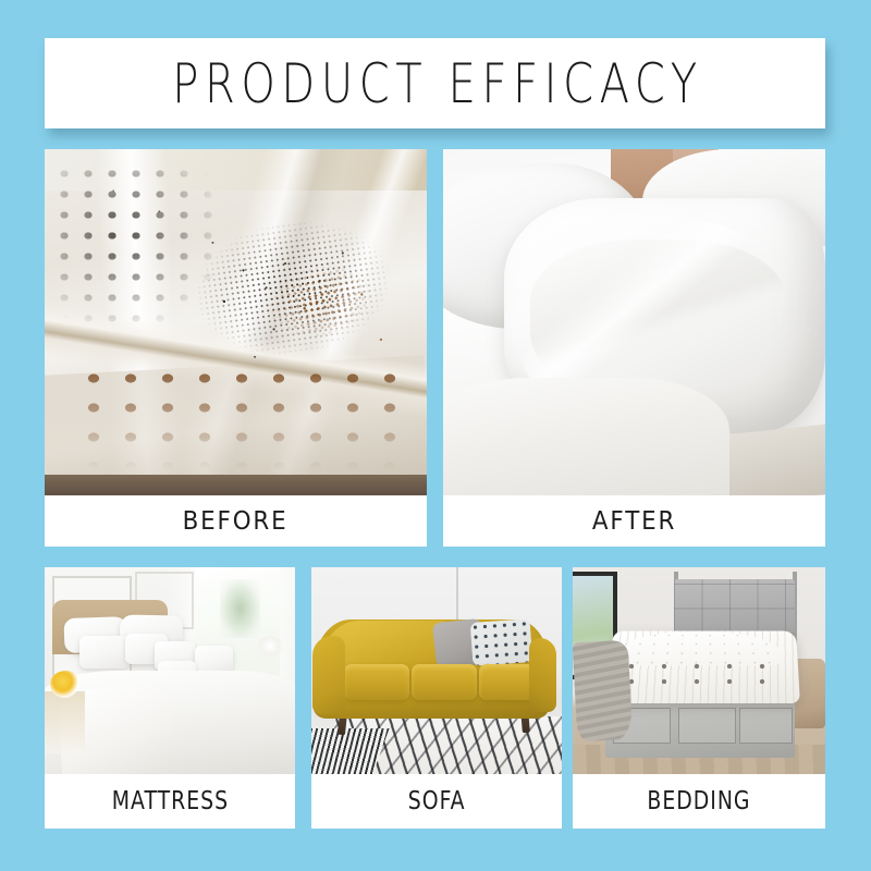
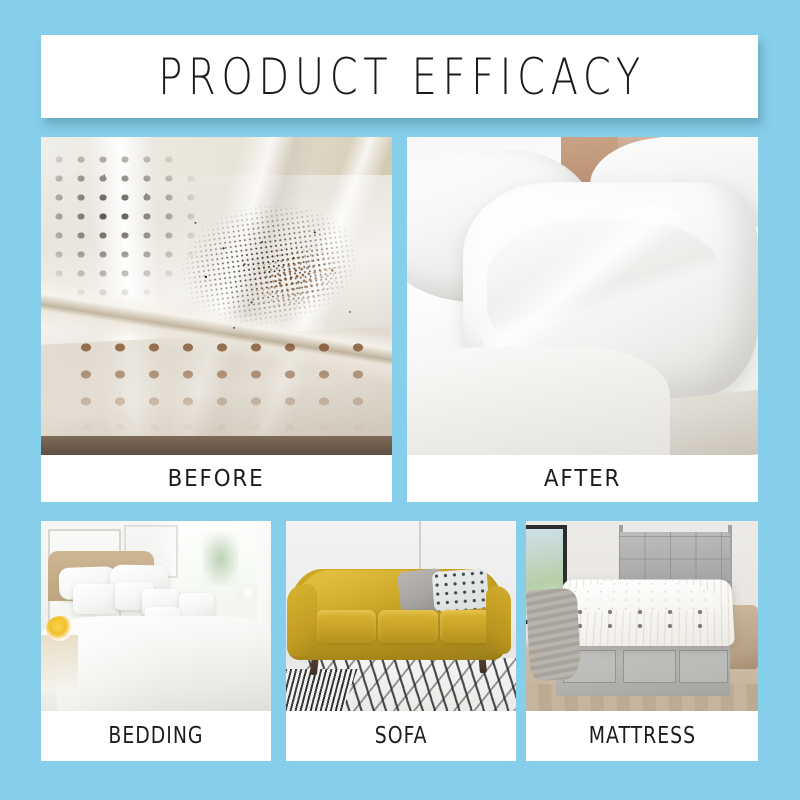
  PRODUCT EFFICACY
  BEFORE
  AFTER
- MATTRESS
+ BEDDING
  SOFA
- BEDDING
+ MATTRESS
